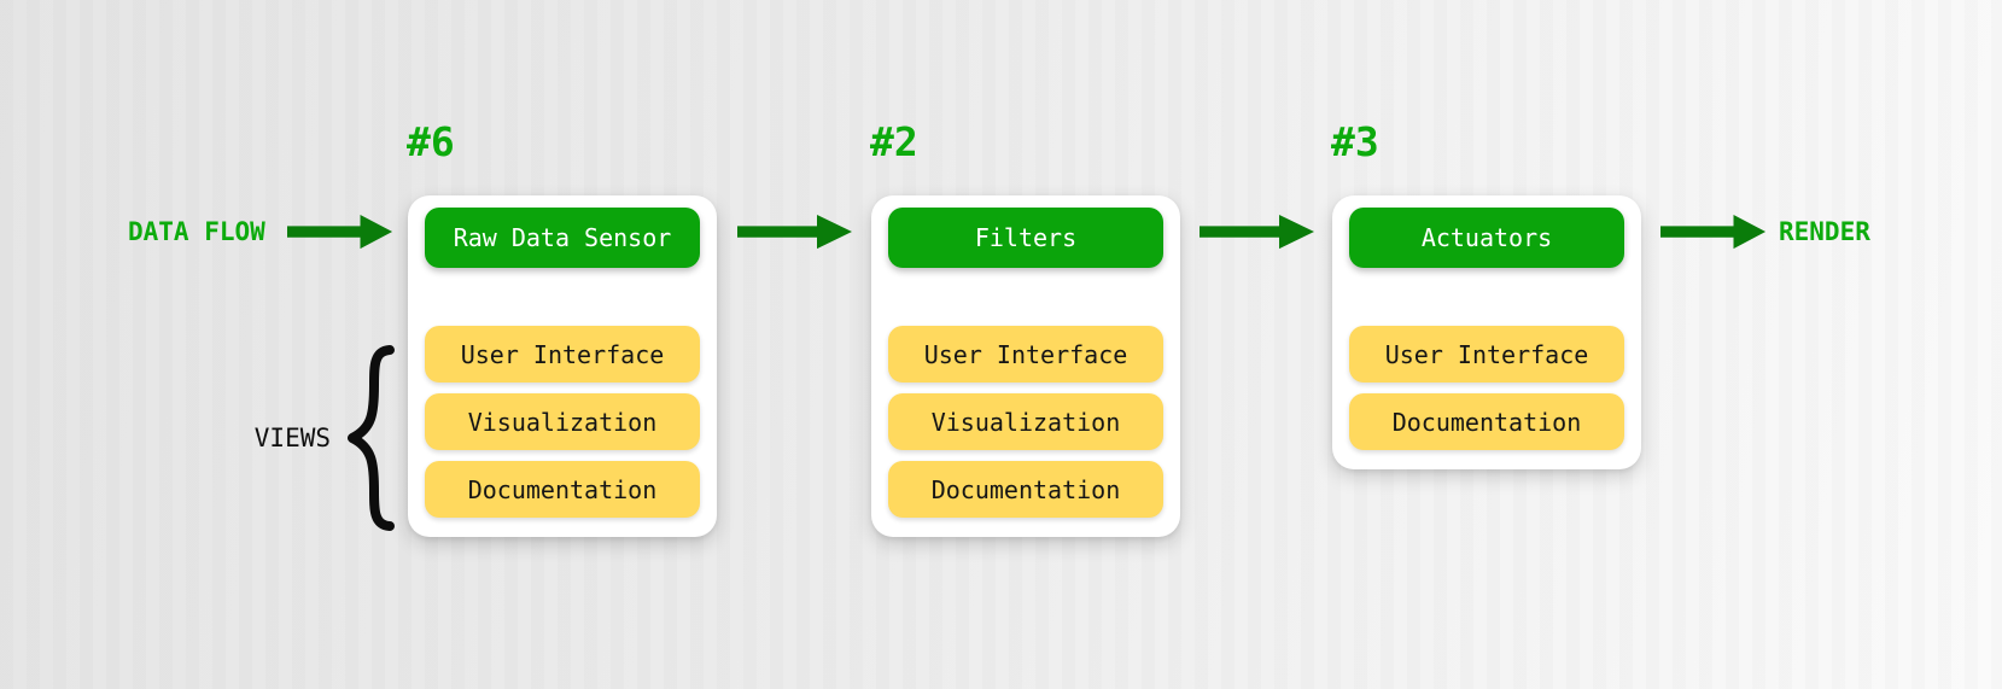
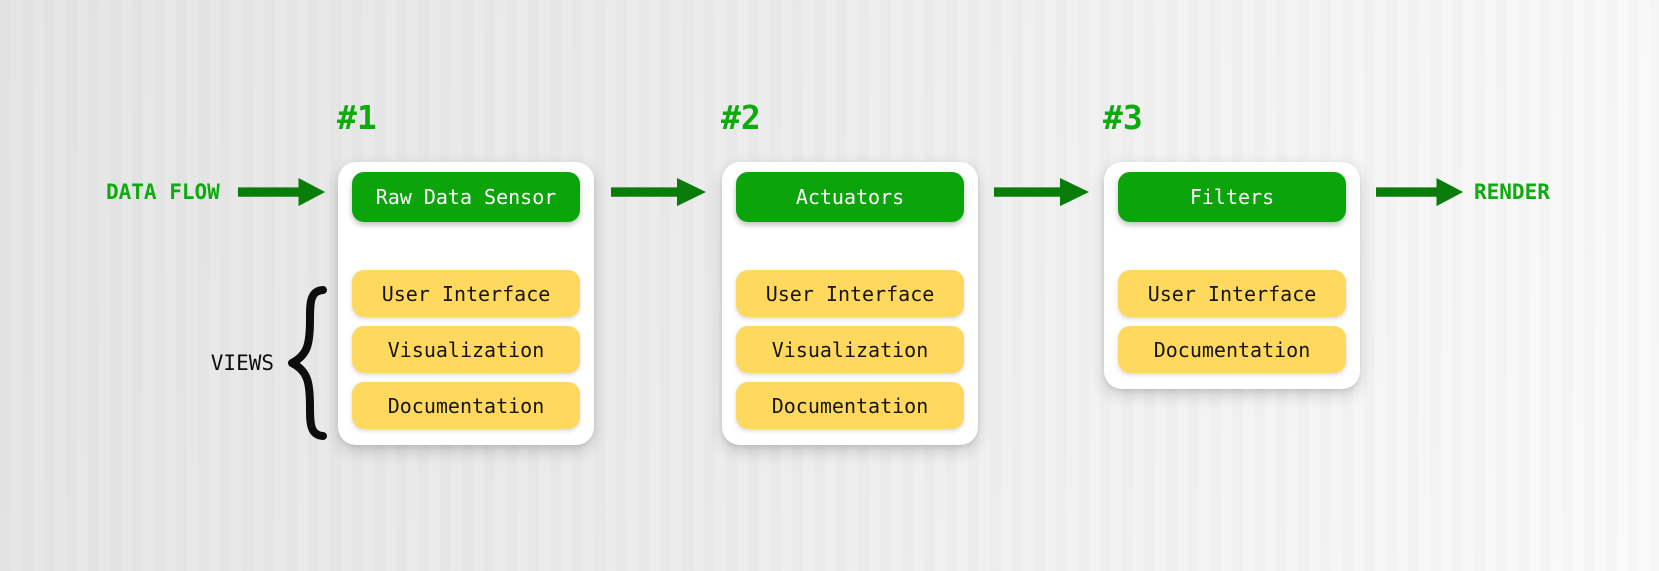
  DATA FLOW
- #6
+ #1
  Raw Data Sensor
  User Interface
  Visualization
  Documentation
  #2
- Filters
+ Actuators
  User Interface
  Visualization
  Documentation
  #3
- Actuators
+ Filters
  User Interface
  Documentation
  RENDER
  VIEWS
